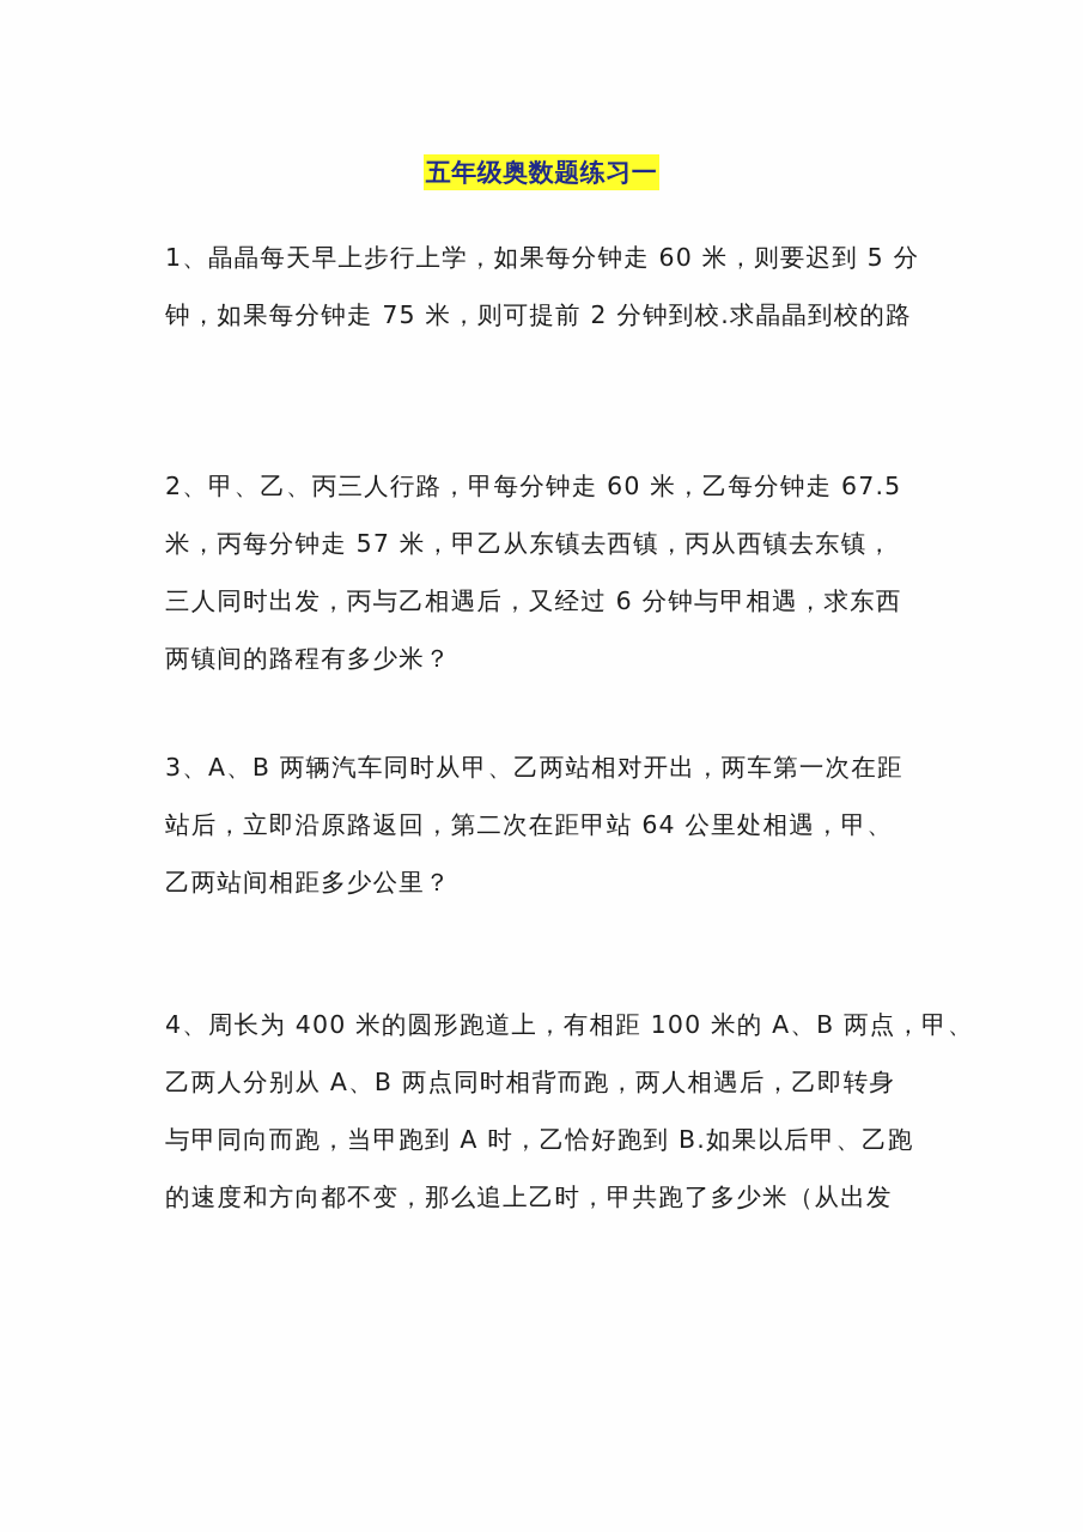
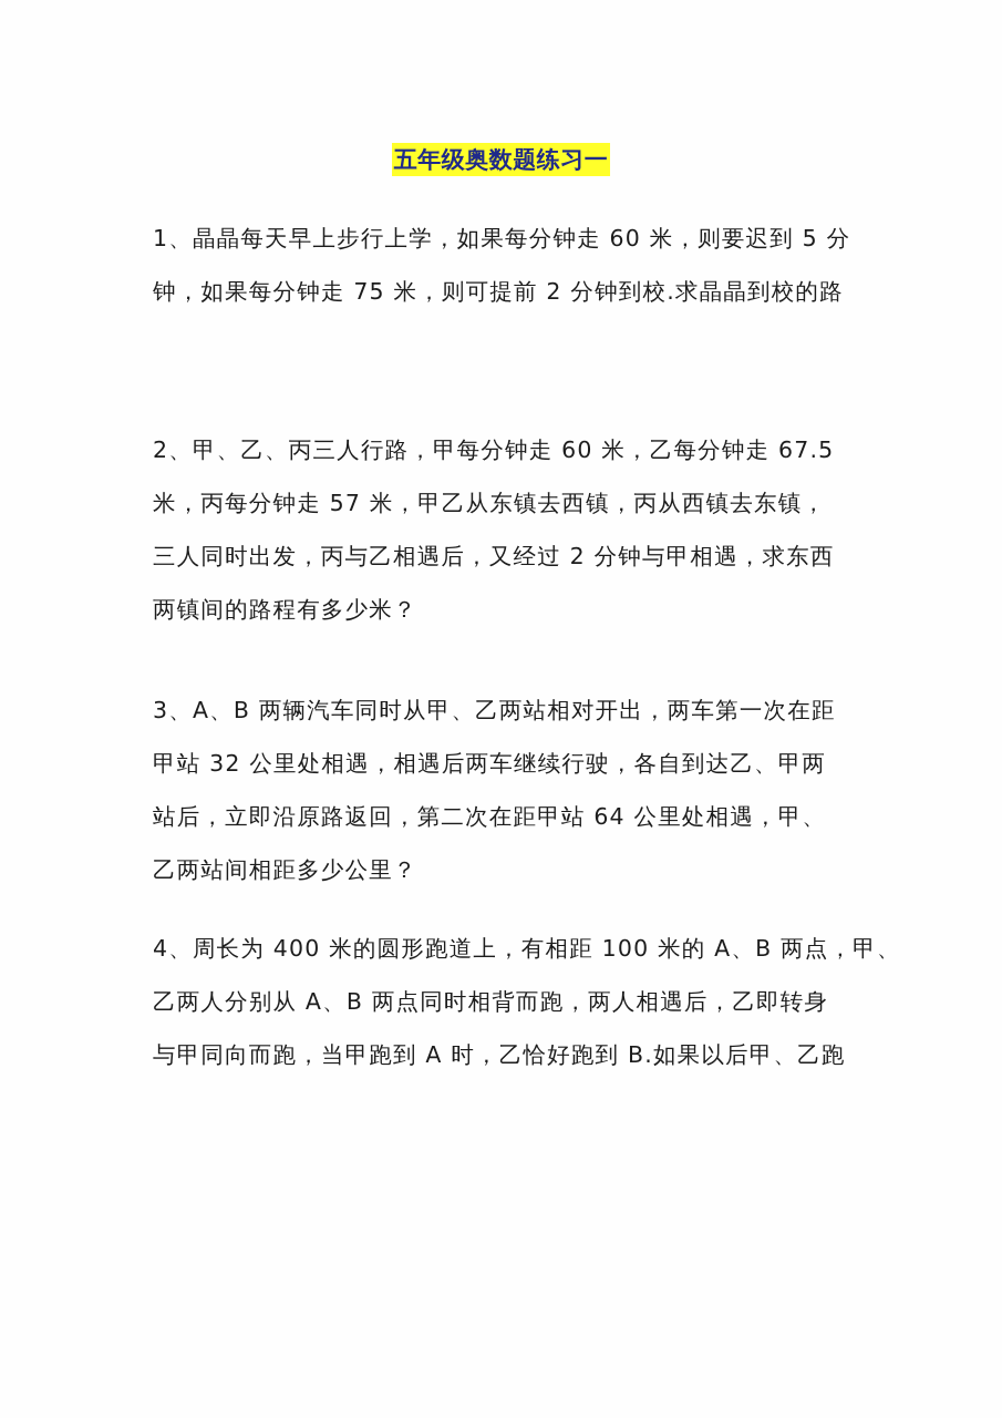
  五年级奥数题练习一
  1、晶晶每天早上步行上学，如果每分钟走 60 米，则要迟到 5 分
  钟，如果每分钟走 75 米，则可提前 2 分钟到校.求晶晶到校的路
  2、甲、乙、丙三人行路，甲每分钟走 60 米，乙每分钟走 67.5
  米，丙每分钟走 57 米，甲乙从东镇去西镇，丙从西镇去东镇，
- 三人同时出发，丙与乙相遇后，又经过 6 分钟与甲相遇，求东西
+ 三人同时出发，丙与乙相遇后，又经过 2 分钟与甲相遇，求东西
  两镇间的路程有多少米？
  3、A、B 两辆汽车同时从甲、乙两站相对开出，两车第一次在距
+ 甲站 32 公里处相遇，相遇后两车继续行驶，各自到达乙、甲两
  站后，立即沿原路返回，第二次在距甲站 64 公里处相遇，甲、
  乙两站间相距多少公里？
  4、周长为 400 米的圆形跑道上，有相距 100 米的 A、B 两点，甲、
  乙两人分别从 A、B 两点同时相背而跑，两人相遇后，乙即转身
  与甲同向而跑，当甲跑到 A 时，乙恰好跑到 B.如果以后甲、乙跑
- 的速度和方向都不变，那么追上乙时，甲共跑了多少米（从出发
